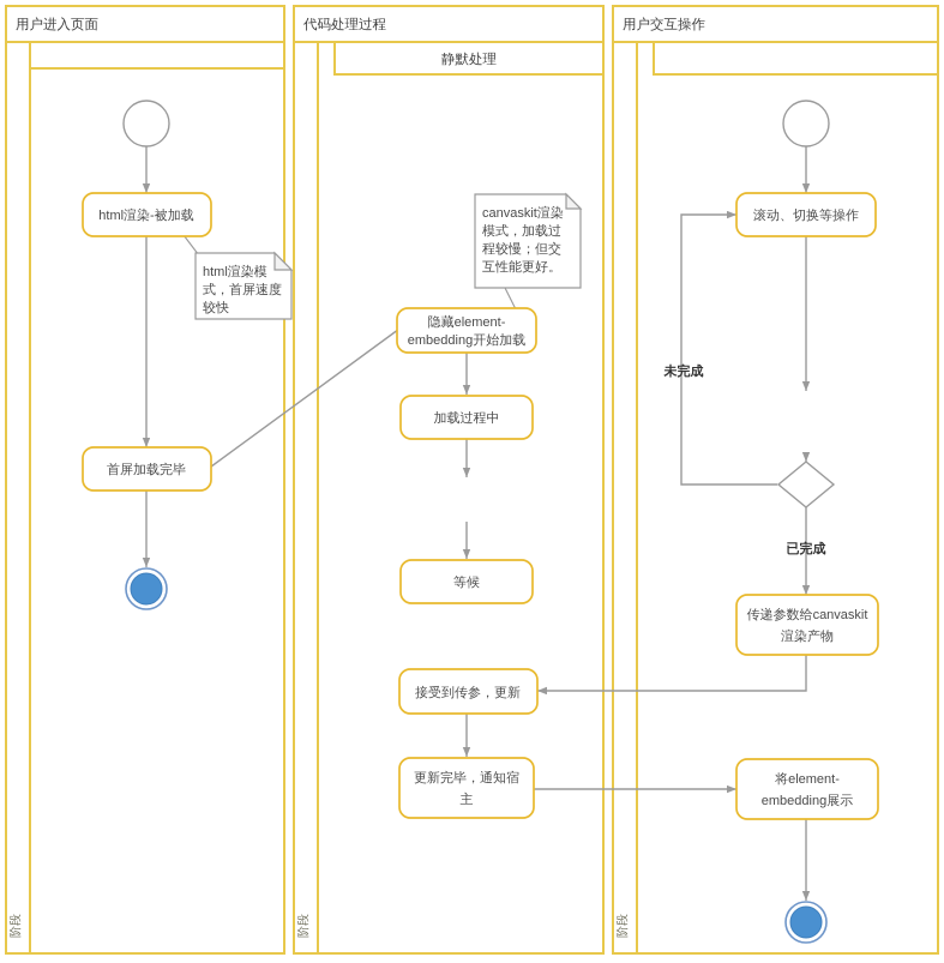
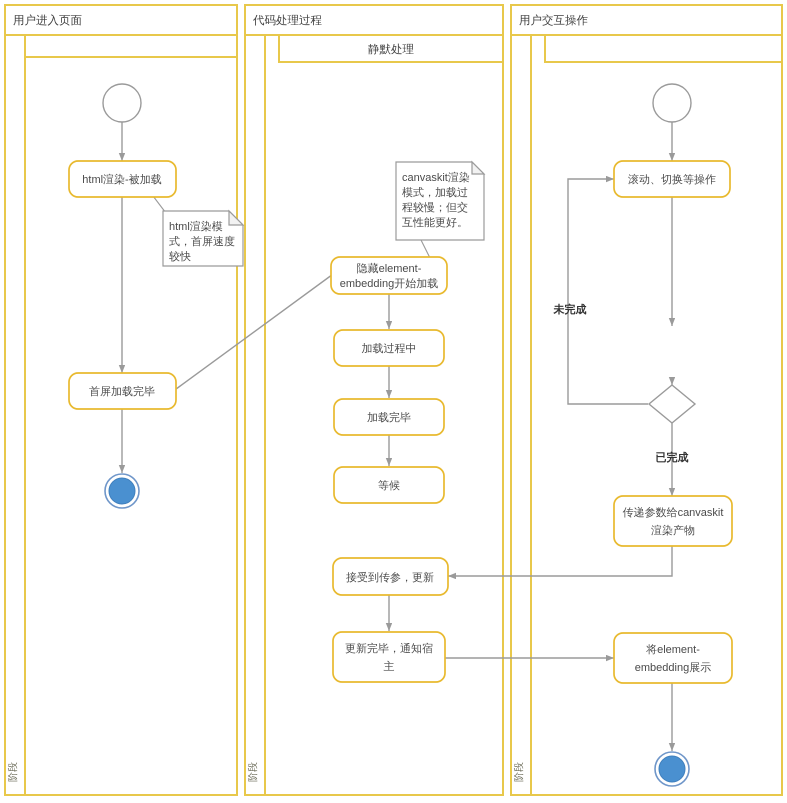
  用户进入页面
  代码处理过程
  静默处理
  用户交互操作
  html渲染-被加载
  html渲染模
  式，首屏速度
  较快
  首屏加载完毕
  canvaskit渲染
  模式，加载过
  程较慢；但交
  互性能更好。
  隐藏element-
  embedding开始加载
  加载过程中
+ 加载完毕
  等候
  接受到传参，更新
  更新完毕，通知宿
  主
  滚动、切换等操作
  未完成
  已完成
  传递参数给canvaskit
  渲染产物
  将element-
  embedding展示
